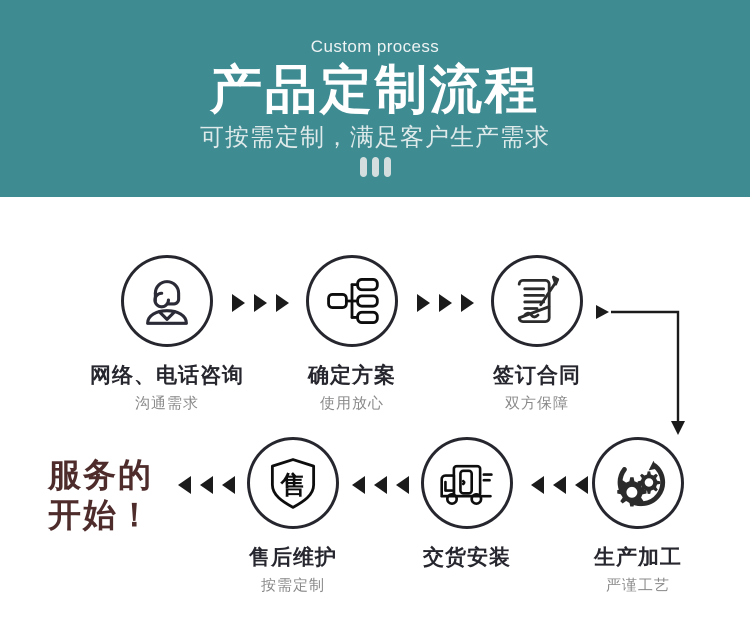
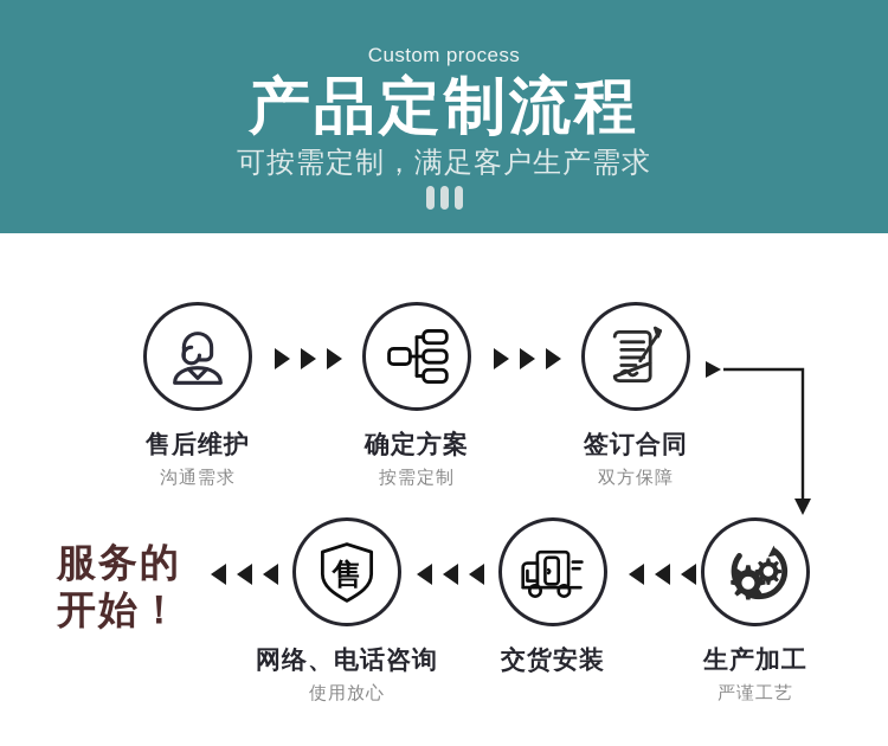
  Custom process
  产品定制流程
  可按需定制，满足客户生产需求
- 网络、电话咨询
+ 售后维护
  沟通需求
  确定方案
- 使用放心
+ 按需定制
  签订合同
  双方保障
  生产加工
  严谨工艺
  交货安装
  售
- 售后维护
+ 网络、电话咨询
- 按需定制
+ 使用放心
  服务的
  开始！
